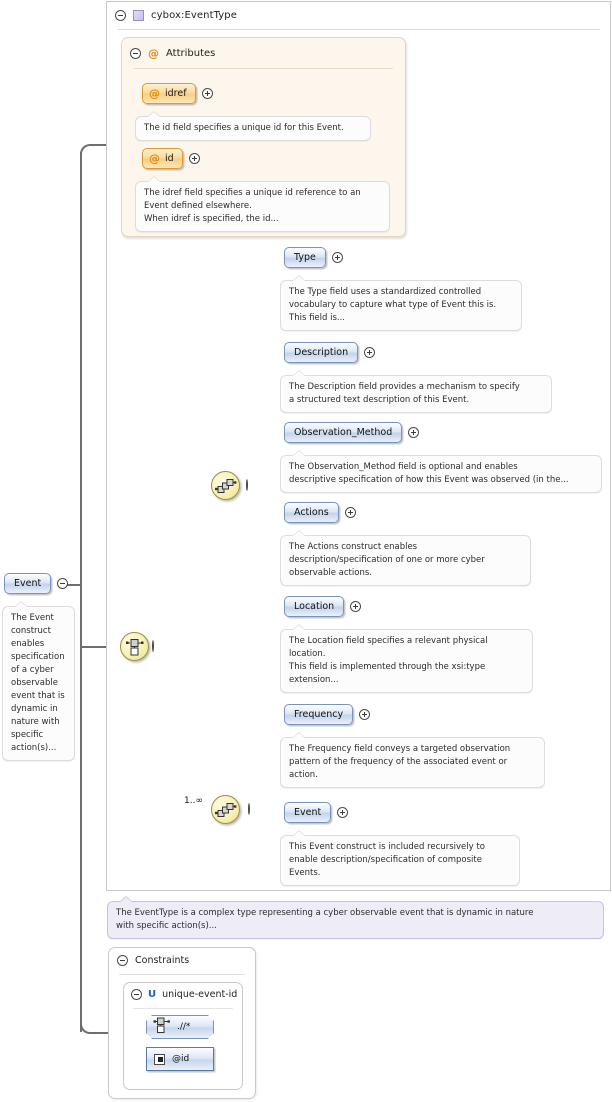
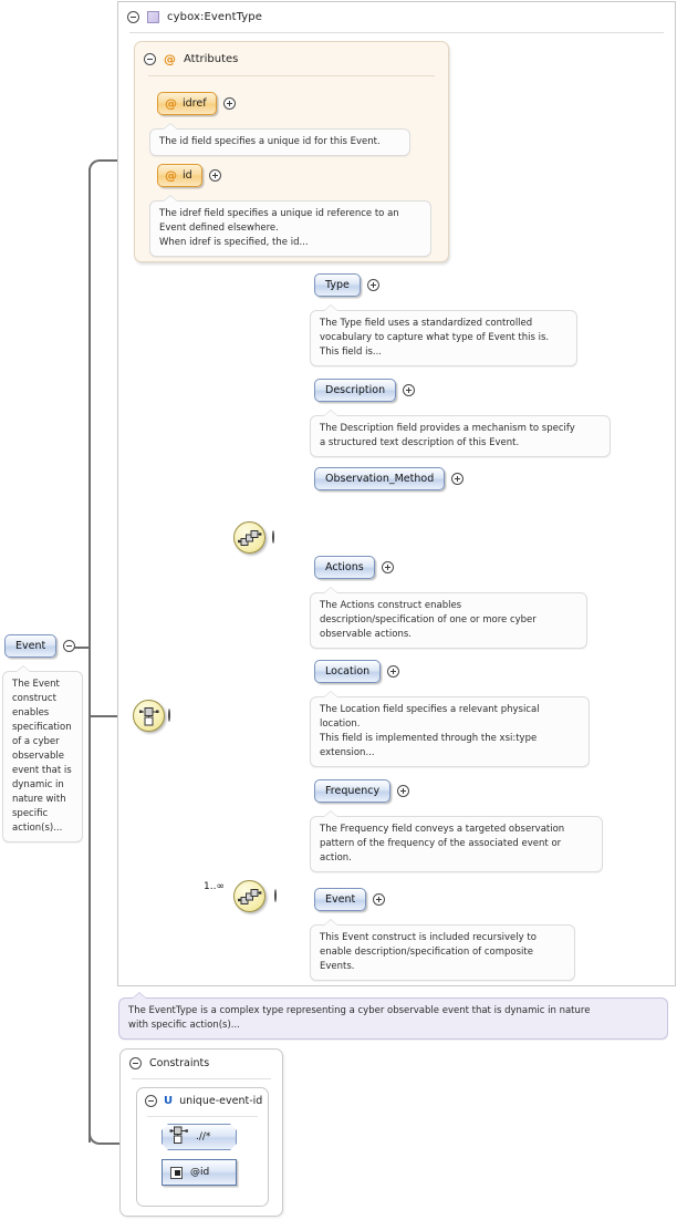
  cybox:EventType
  @
  Attributes
  @
  idref
  The id field specifies a unique id for this Event.
  @
  id
  The idref field specifies a unique id reference to an Event defined elsewhere.
  When idref is specified, the id...
  Type
  The Type field uses a standardized controlled
  vocabulary to capture what type of Event this is.
  This field is...
  Description
  The Description field provides a mechanism to specify
  a structured text description of this Event.
  Observation_Method
- The Observation_Method field is optional and enables
- descriptive specification of how this Event was observed (in the...
  Actions
  The Actions construct enables
  description/specification of one or more cyber
  observable actions.
  Location
  The Location field specifies a relevant physical
  location.
  This field is implemented through the xsi:type
  extension...
  Frequency
  The Frequency field conveys a targeted observation
  pattern of the frequency of the associated event or
  action.
  Event
  This Event construct is included recursively to
  enable description/specification of composite
  Events.
  Event
  The Event construct enables specification of a cyber observable event that is dynamic in nature with specific action(s)...
  1..∞
  The EventType is a complex type representing a cyber observable event that is dynamic in nature
  with specific action(s)...
  Constraints
  U
  unique-event-id
  .//*
  @id
